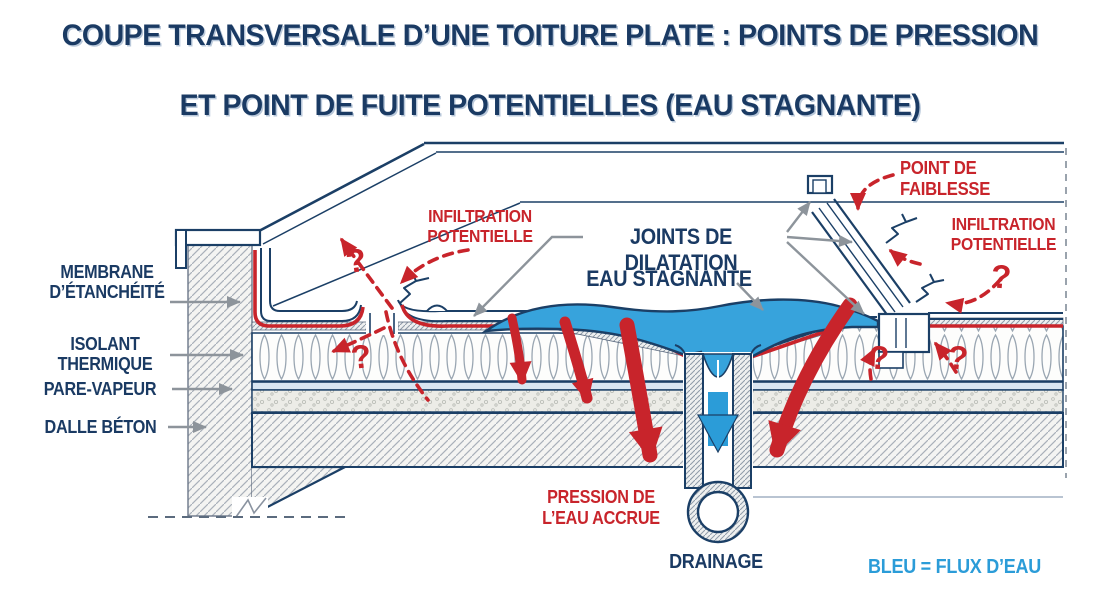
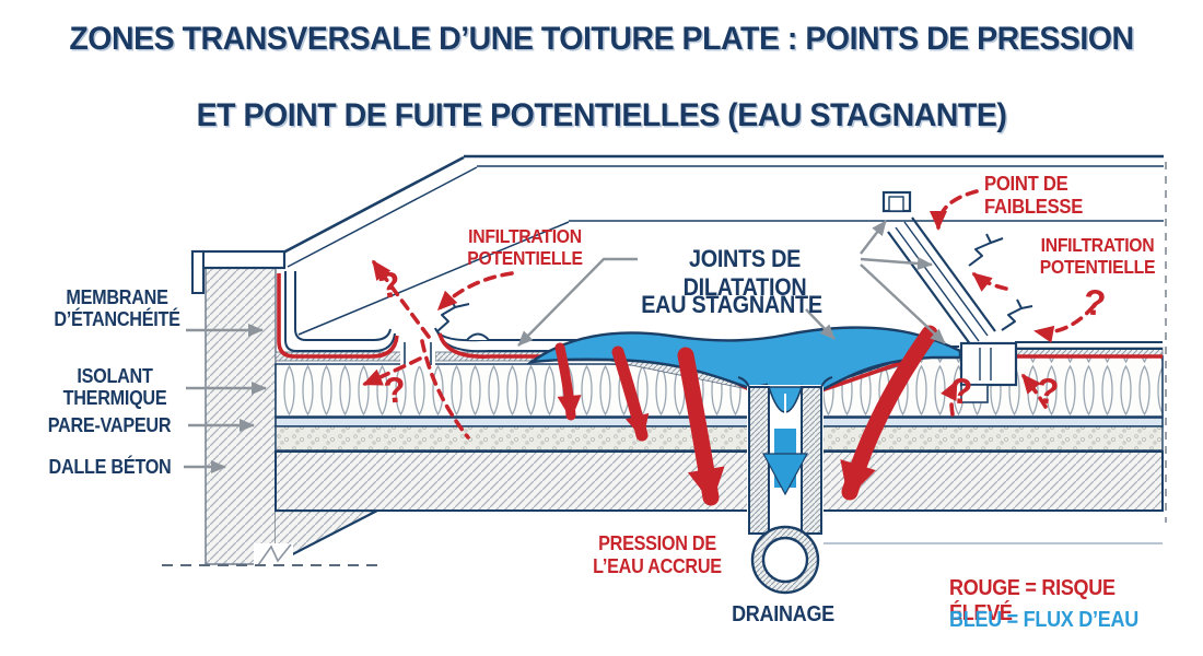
- COUPE TRANSVERSALE D’UNE TOITURE PLATE : POINTS DE PRESSION
+ ZONES TRANSVERSALE D’UNE TOITURE PLATE : POINTS DE PRESSION
  ET POINT DE FUITE POTENTIELLES (EAU STAGNANTE)
  MEMBRANE
  D’ÉTANCHÉITÉ
  ISOLANT
  THERMIQUE
  PARE-VAPEUR
  DALLE BÉTON
  INFILTRATION
  POTENTIELLE
  JOINTS DE DILATATION
  EAU STAGNANTE
  POINT DE
  FAIBLESSE
  INFILTRATION
  POTENTIELLE
  PRESSION DE
  L’EAU ACCRUE
  DRAINAGE
+ ROUGE = RISQUE ÉLEVÉ
  BLEU = FLUX D’EAU
